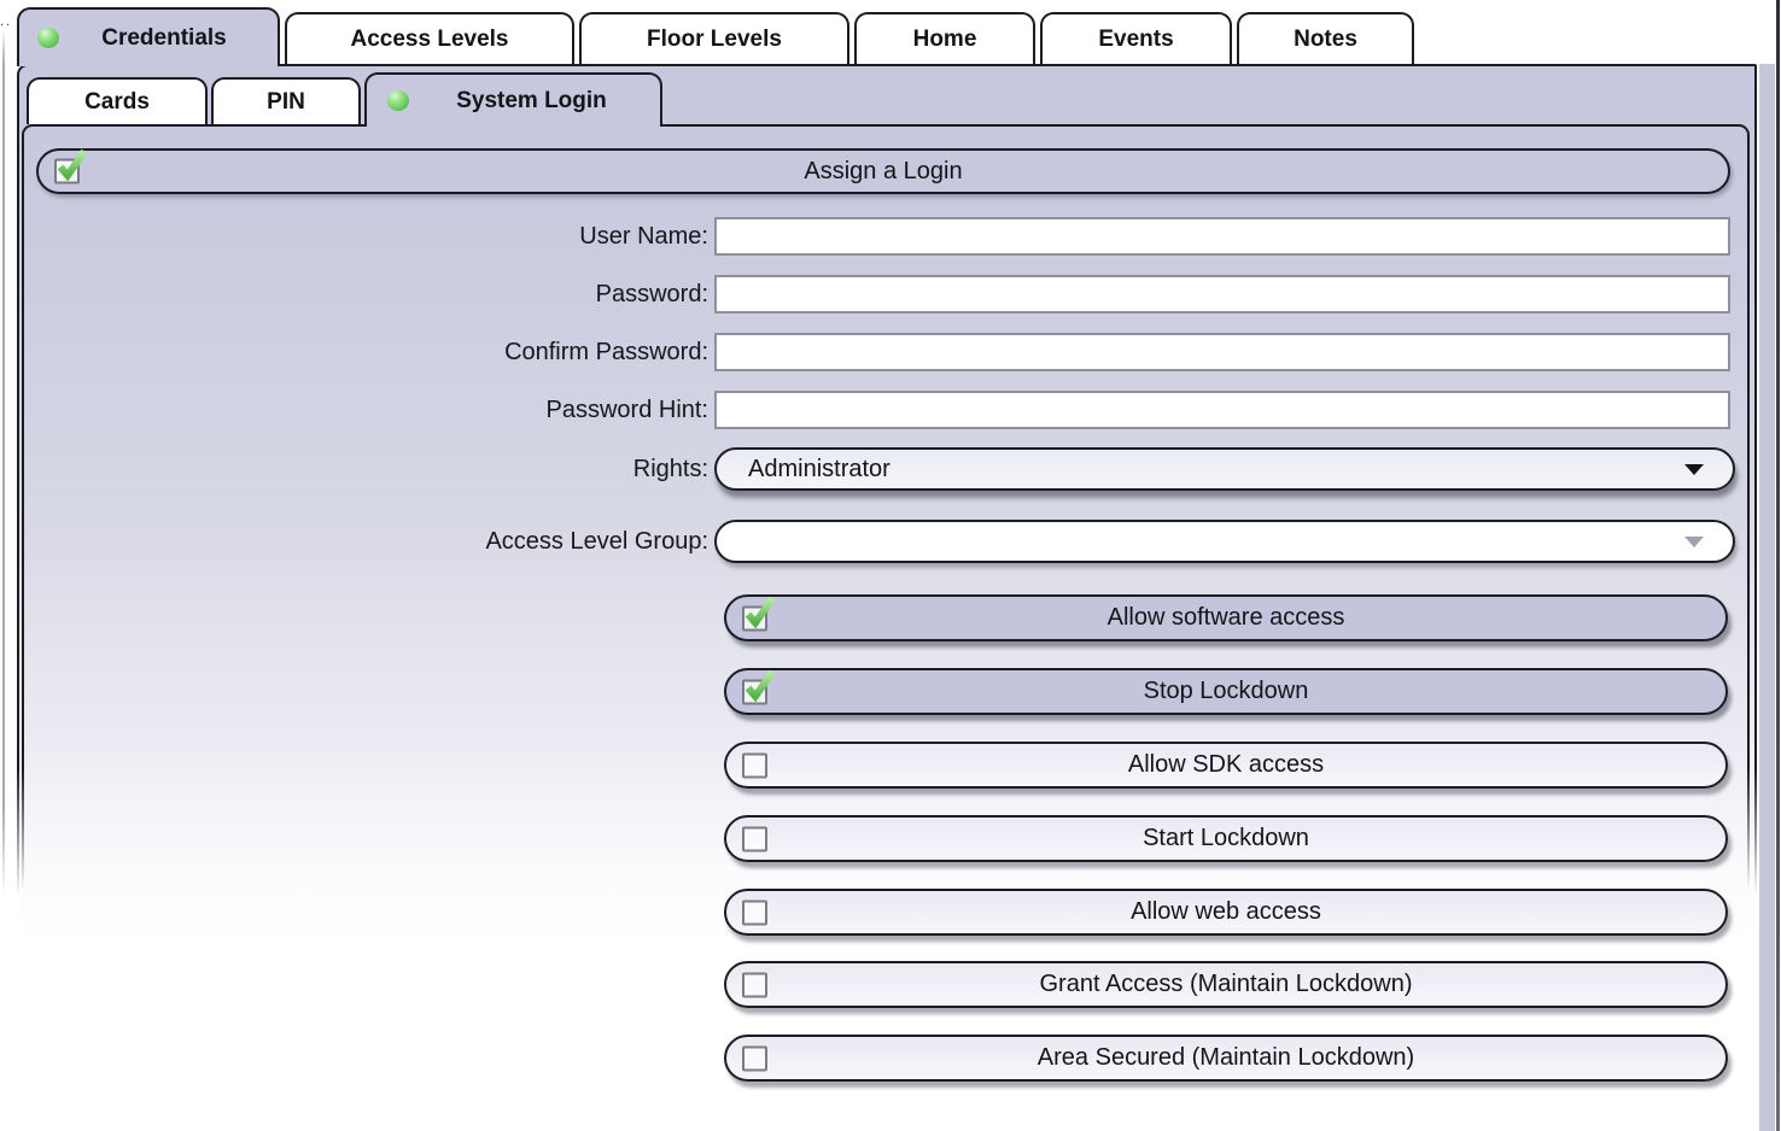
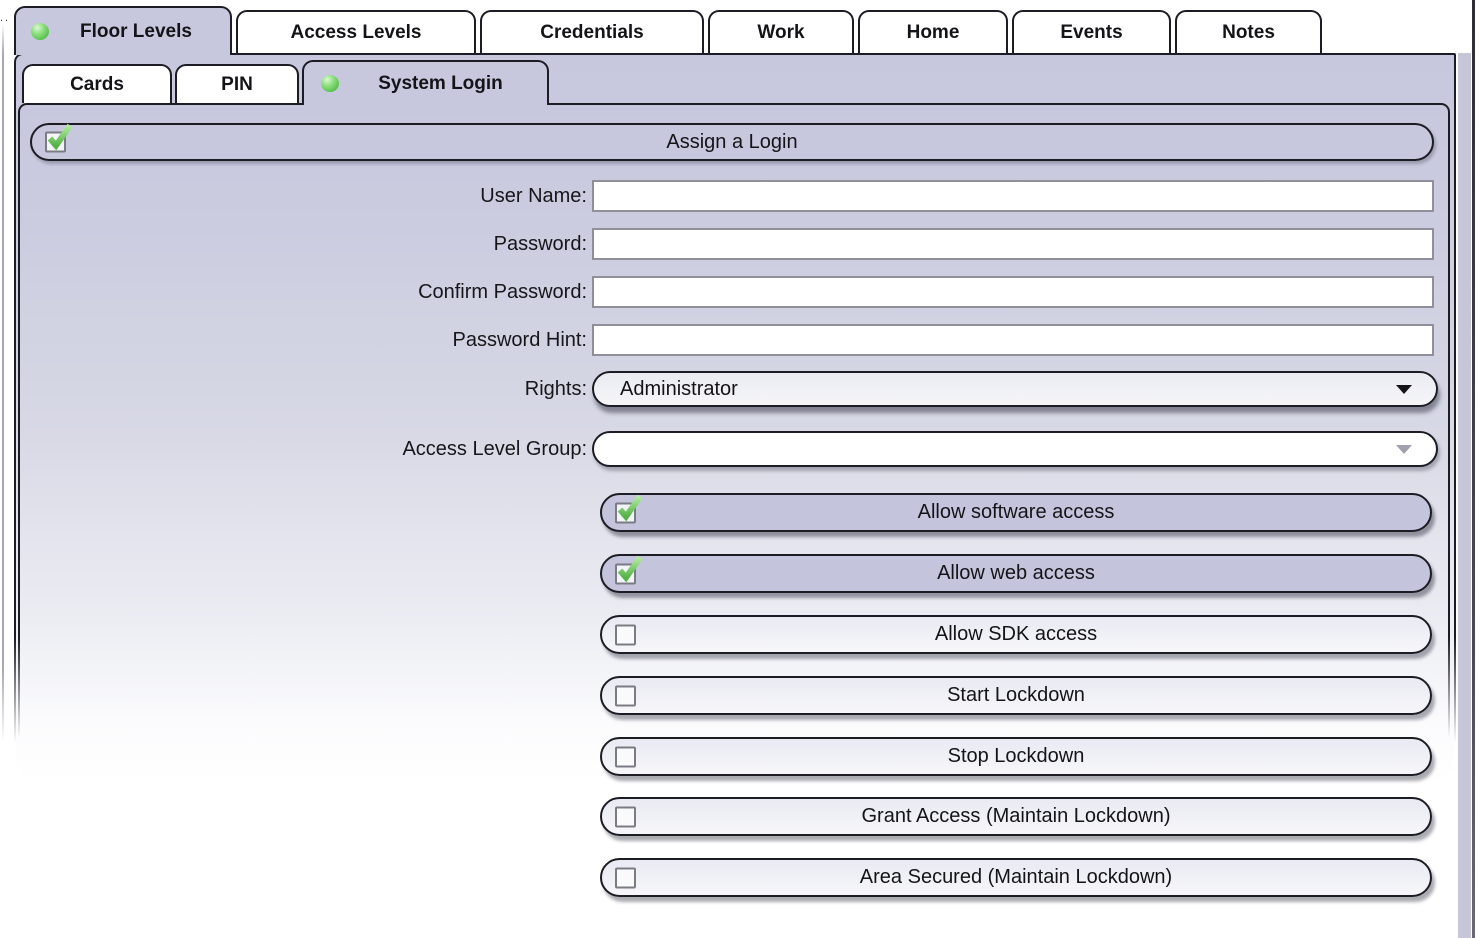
  ..
- Credentials
+ Floor Levels
  Access Levels
- Floor Levels
+ Credentials
+ Work
  Home
  Events
  Notes
  Cards
  PIN
  System Login
  Assign a Login
  User Name:
  Password:
  Confirm Password:
  Password Hint:
  Rights:
  Administrator
  Access Level Group:
  Allow software access
- Stop Lockdown
+ Allow web access
  Allow SDK access
  Start Lockdown
- Allow web access
+ Stop Lockdown
  Grant Access (Maintain Lockdown)
  Area Secured (Maintain Lockdown)
